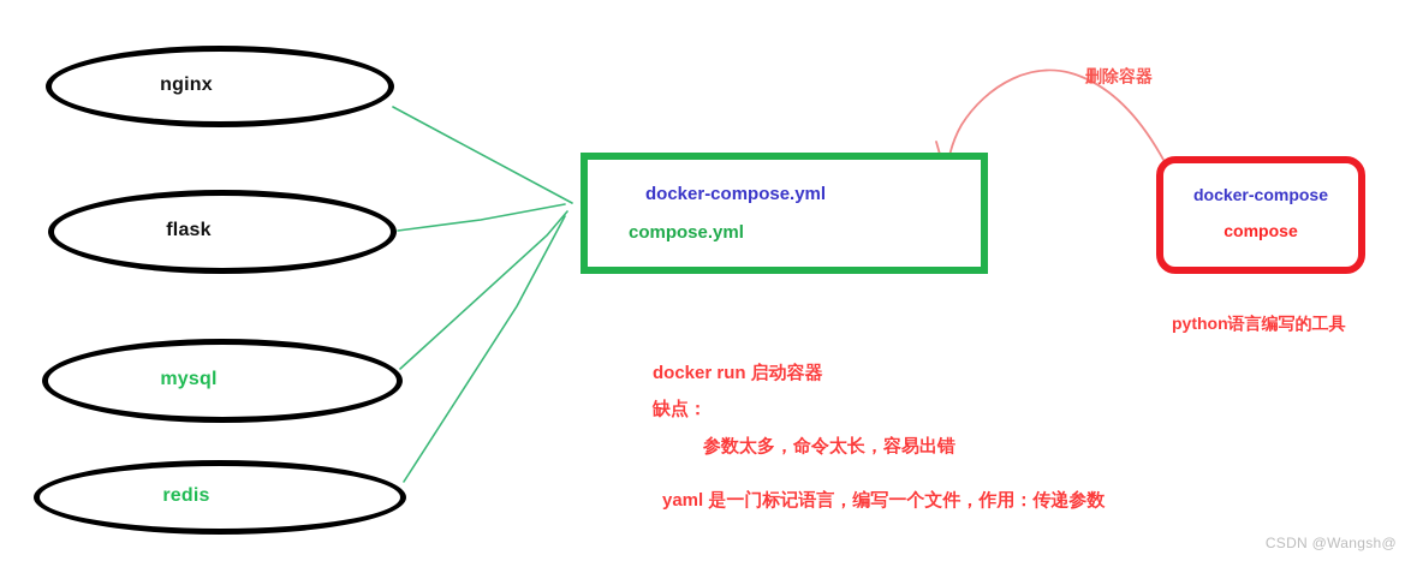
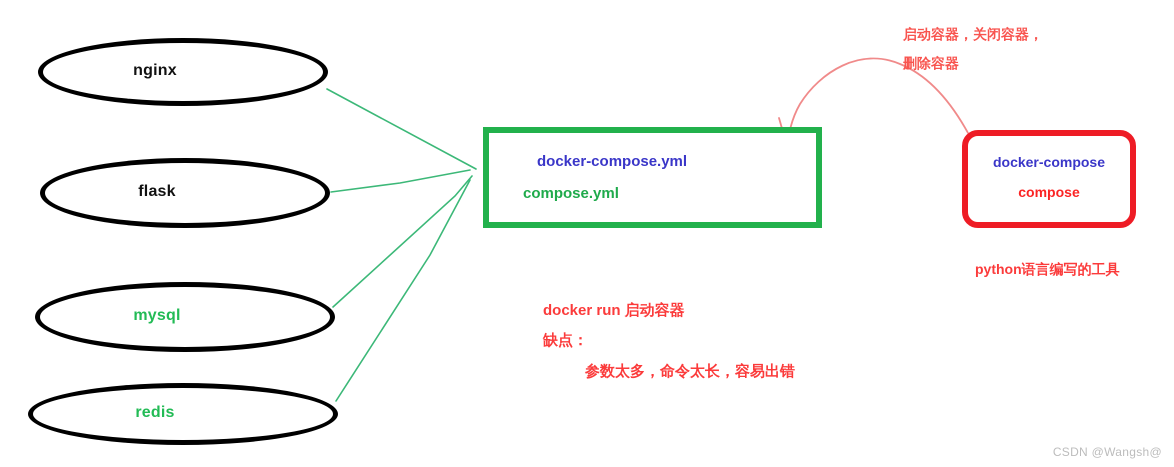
  nginx
  flask
  mysql
  redis
  docker-compose.yml
  compose.yml
  docker-compose
  compose
+ 启动容器，关闭容器，
  删除容器
  python语言编写的工具
  docker run 启动容器
  缺点：
  参数太多，命令太长，容易出错
- yaml 是一门标记语言，编写一个文件，作用：传递参数
  CSDN @Wangsh@
